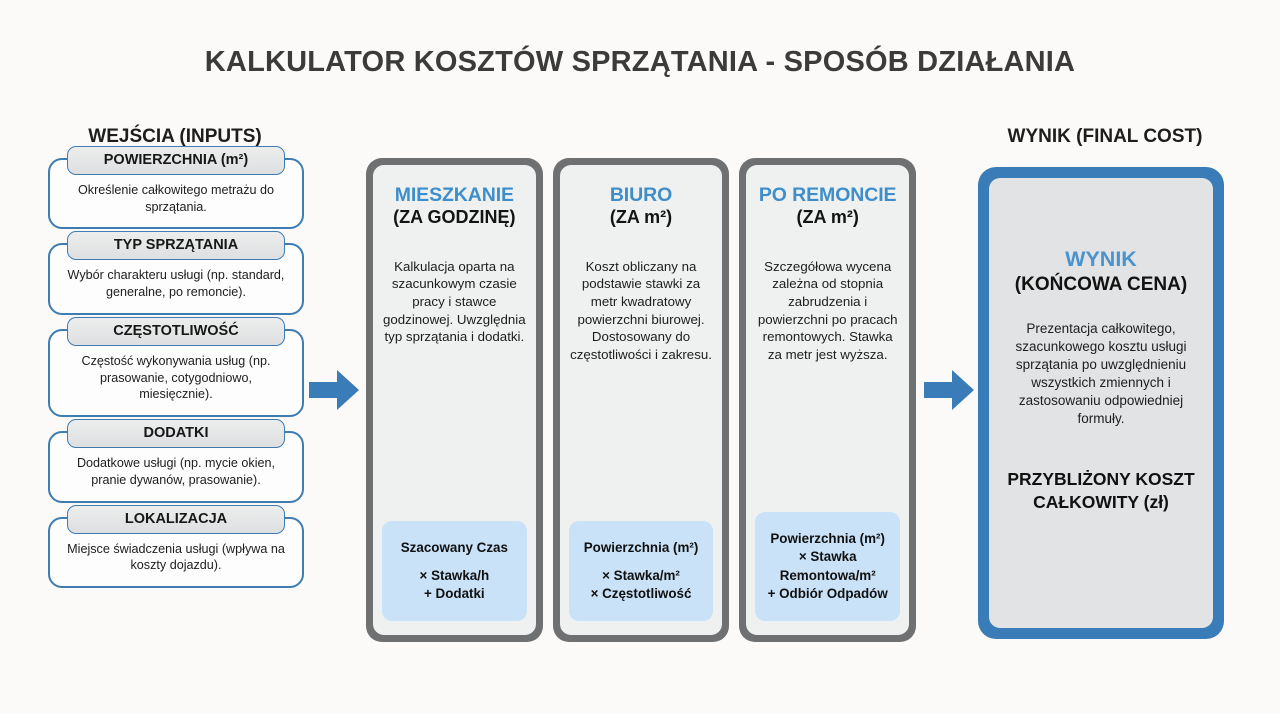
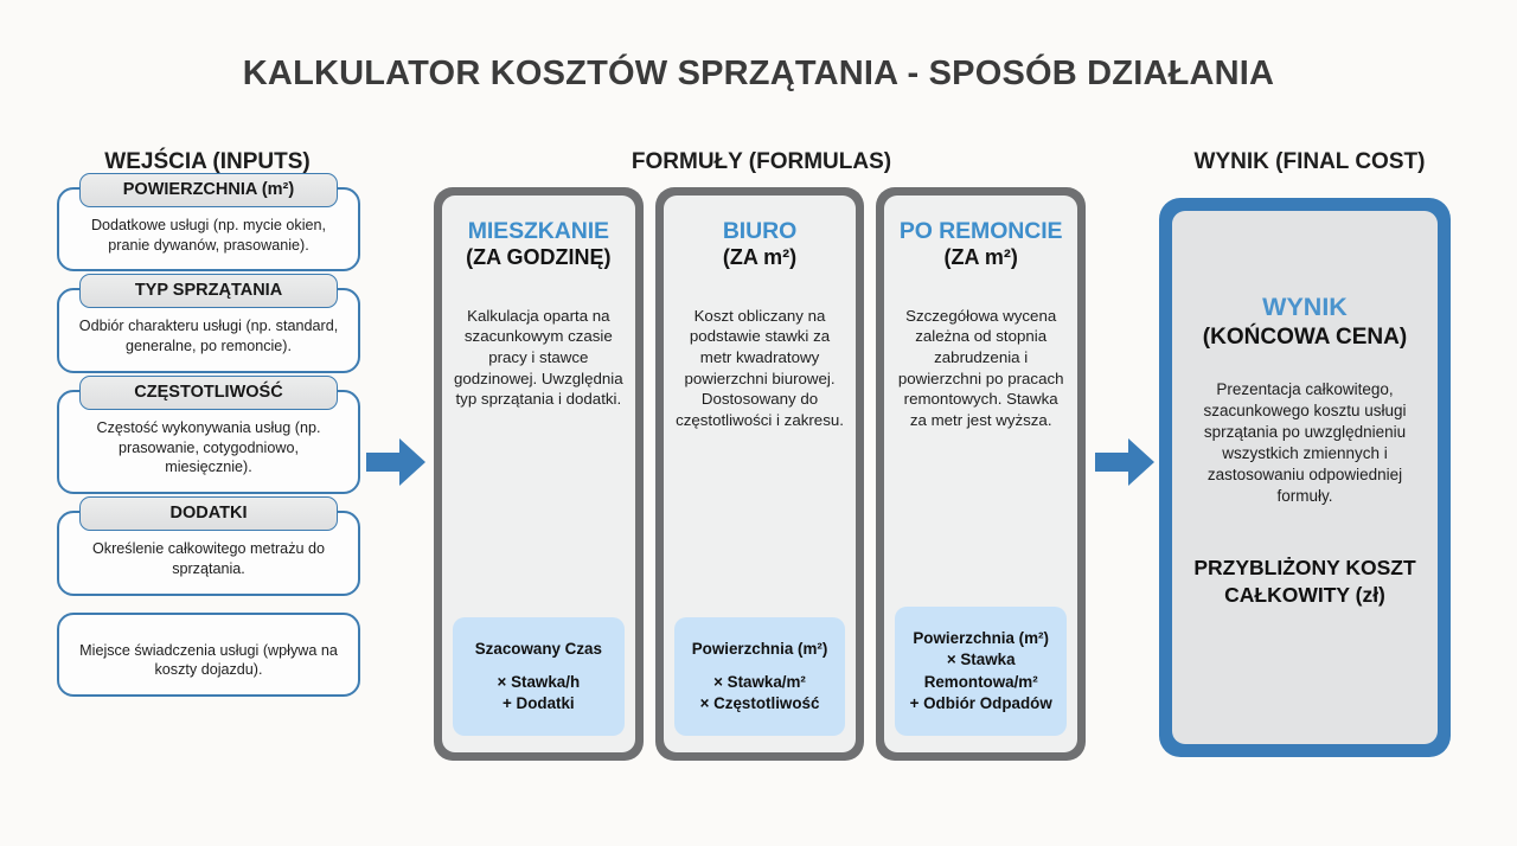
  KALKULATOR KOSZTÓW SPRZĄTANIA - SPOSÓB DZIAŁANIA
  WEJŚCIA (INPUTS)
  POWIERZCHNIA (m²)
- Określenie całkowitego metrażu do sprzątania.
+ Dodatkowe usługi (np. mycie okien, pranie dywanów, prasowanie).
  TYP SPRZĄTANIA
- Wybór charakteru usługi (np. standard, generalne, po remoncie).
+ Odbiór charakteru usługi (np. standard, generalne, po remoncie).
  CZĘSTOTLIWOŚĆ
  Częstość wykonywania usług (np. prasowanie, cotygodniowo, miesięcznie).
  DODATKI
- Dodatkowe usługi (np. mycie okien, pranie dywanów, prasowanie).
+ Określenie całkowitego metrażu do sprzątania.
- LOKALIZACJA
  Miejsce świadczenia usługi (wpływa na koszty dojazdu).
+ FORMUŁY (FORMULAS)
  MIESZKANIE
  (ZA GODZINĘ)
  Kalkulacja oparta na szacunkowym czasie pracy i stawce godzinowej. Uwzględnia typ sprzątania i dodatki.
  Szacowany Czas × Stawka/h
  + Dodatki
  BIURO
  (ZA m²)
  Koszt obliczany na podstawie stawki za metr kwadratowy powierzchni biurowej. Dostosowany do częstotliwości i zakresu.
  Powierzchnia (m²) × Stawka/m²
  × Częstotliwość
  PO REMONCIE
  (ZA m²)
  Szczegółowa wycena zależna od stopnia zabrudzenia i powierzchni po pracach remontowych. Stawka za metr jest wyższa.
  Powierzchnia (m²)
  × Stawka Remontowa/m²
  + Odbiór Odpadów
  WYNIK (FINAL COST)
  WYNIK
  (KOŃCOWA CENA)
  Prezentacja całkowitego, szacunkowego kosztu usługi sprzątania po uwzględnieniu wszystkich zmiennych i zastosowaniu odpowiedniej formuły.
  PRZYBLIŻONY KOSZT CAŁKOWITY (zł)
